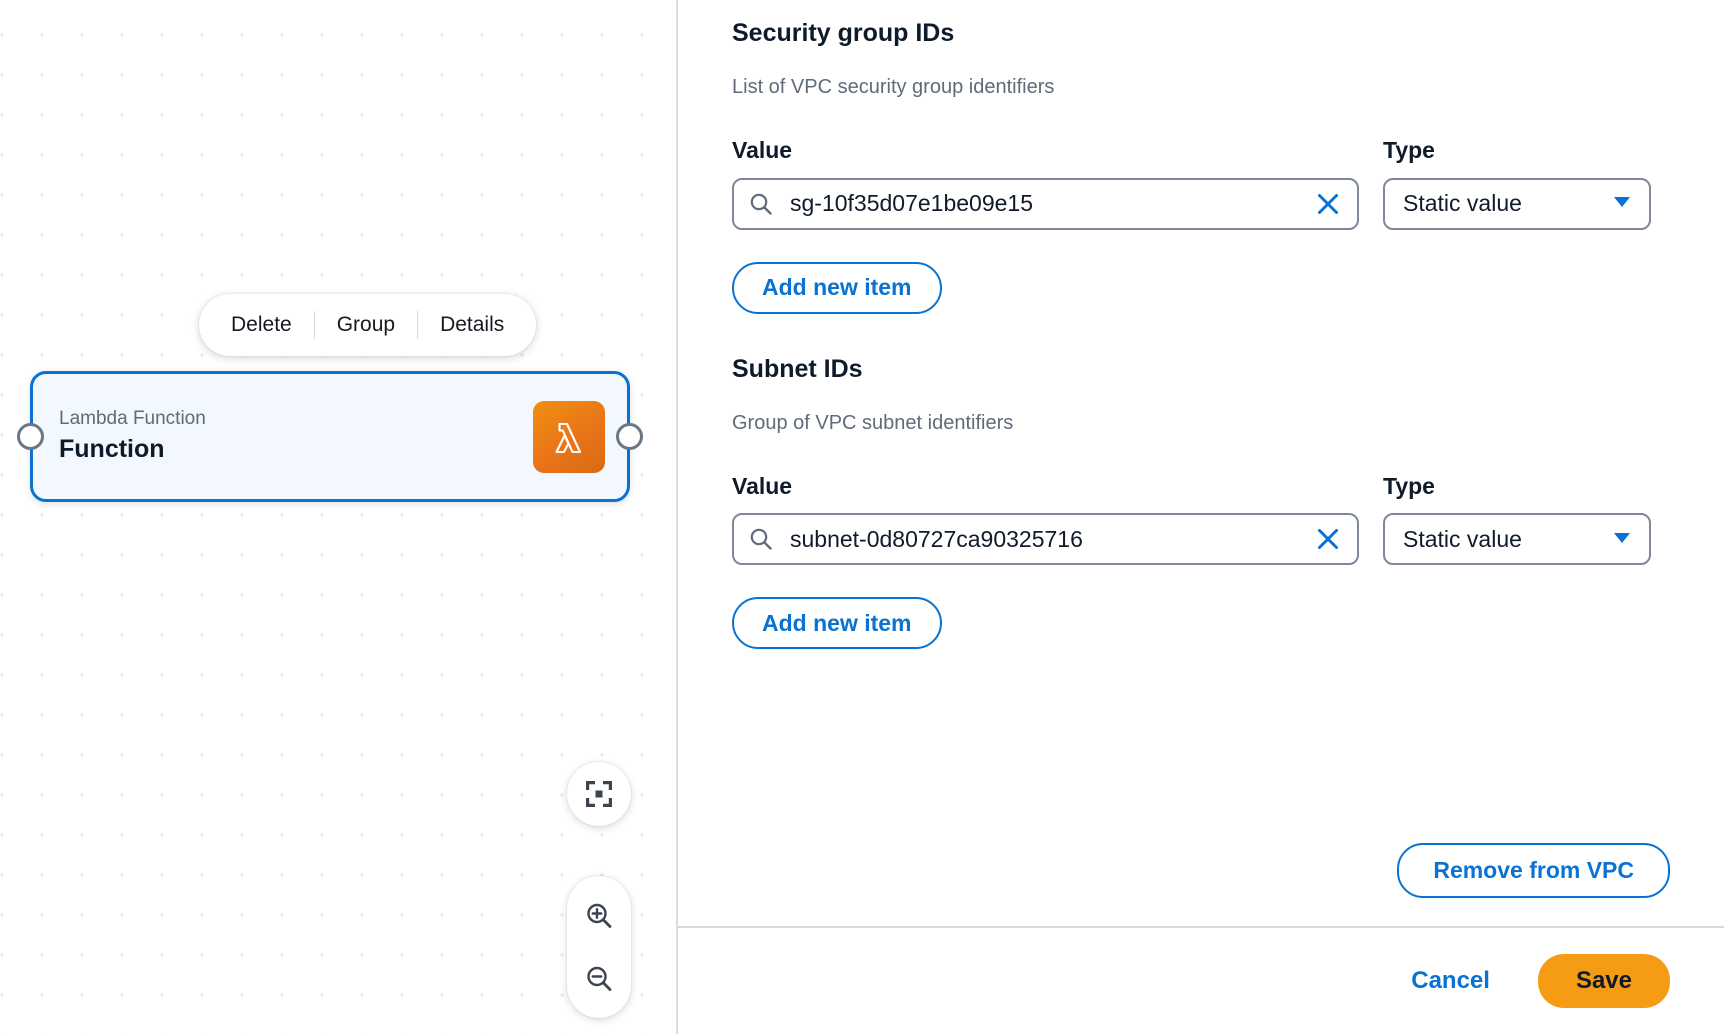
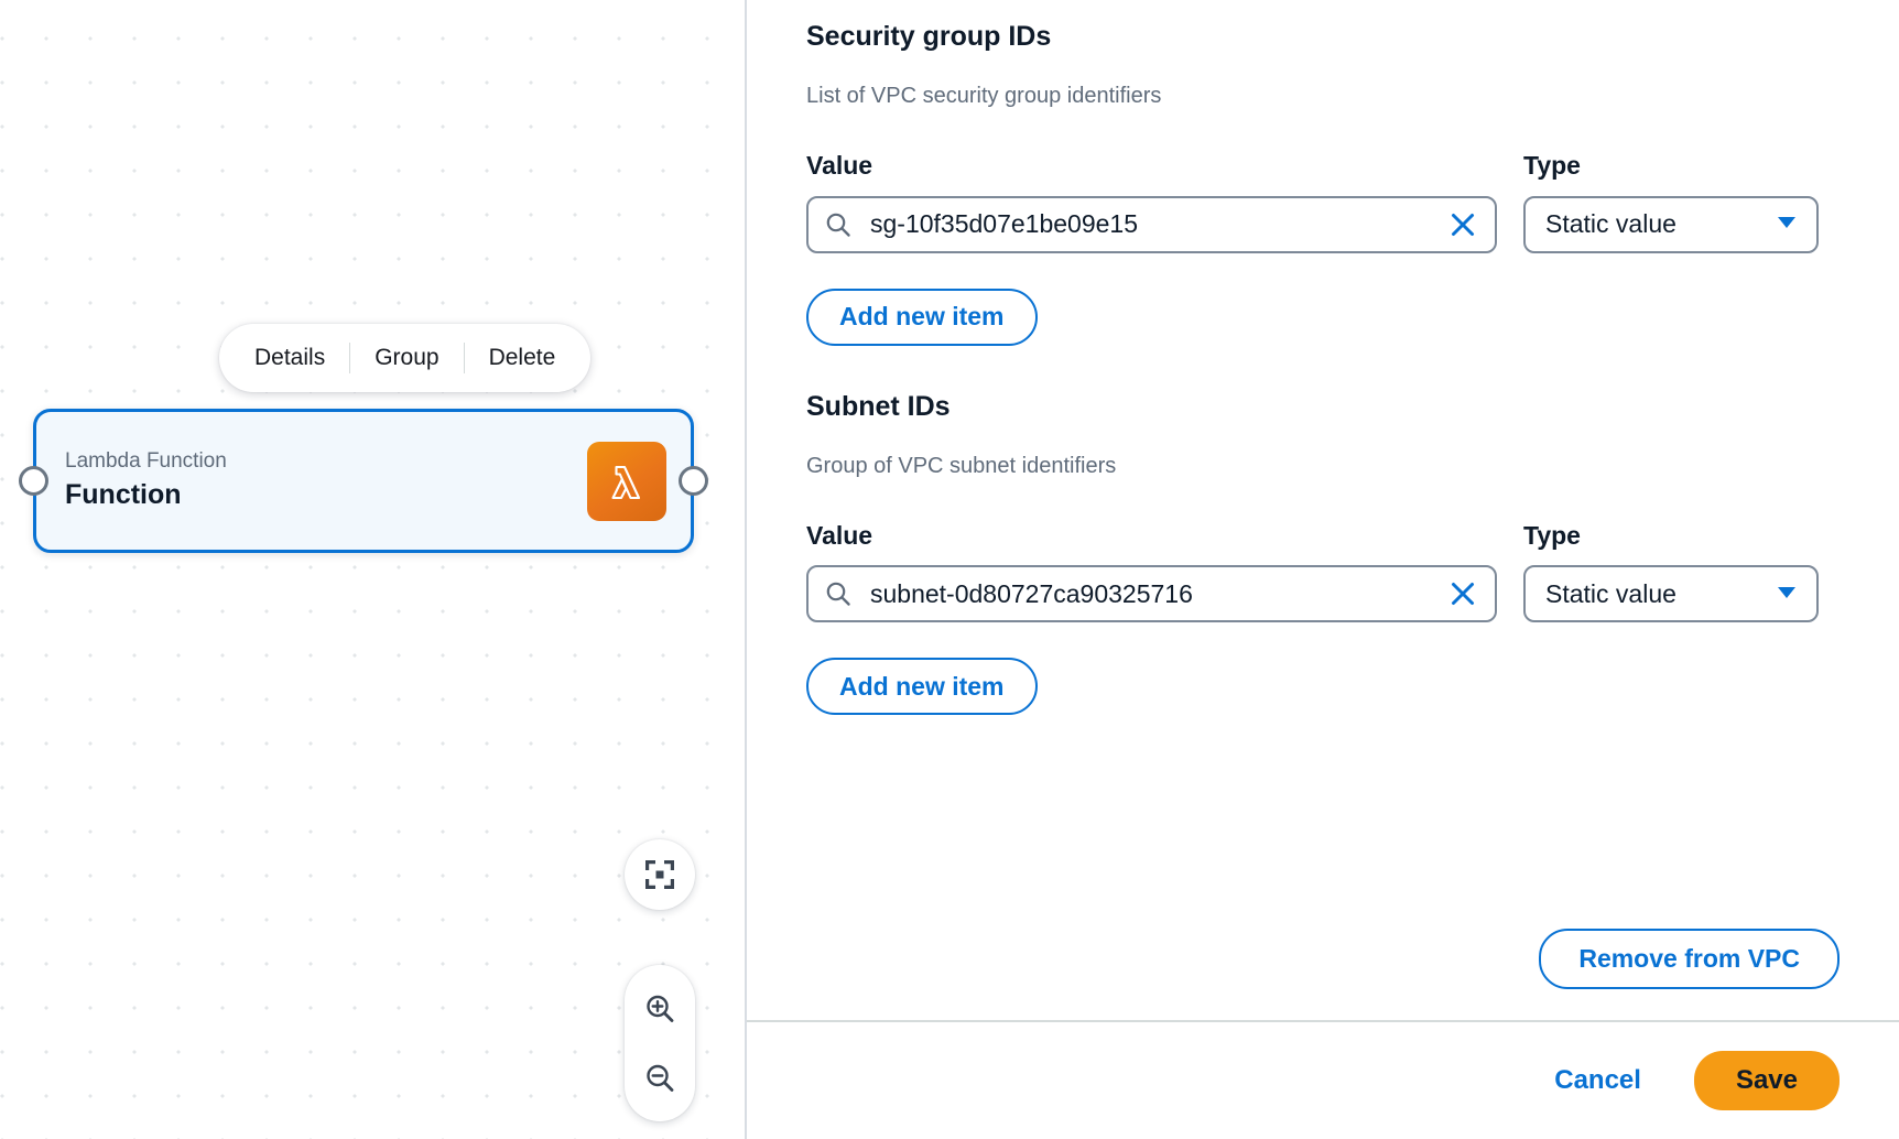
- Delete
+ Details
  Group
- Details
+ Delete
  Lambda Function
  Function
  Security group IDs
  List of VPC security group identifiers
  Value
  sg-10f35d07e1be09e15
  Type
  Static value
  Add new item
  Subnet IDs
  Group of VPC subnet identifiers
  Value
  subnet-0d80727ca90325716
  Type
  Static value
  Add new item
  Remove from VPC
  Cancel
  Save
